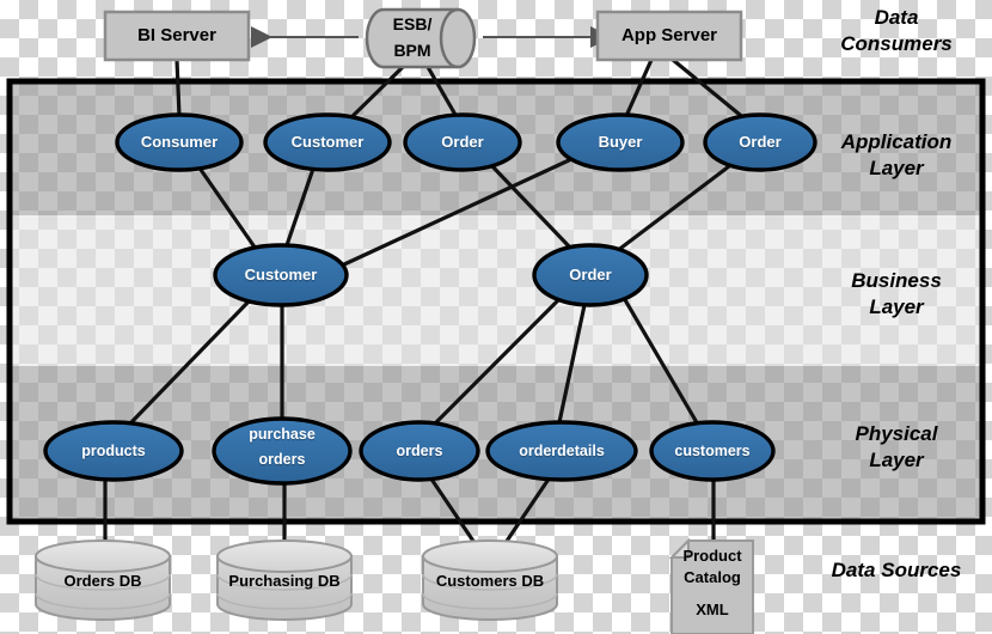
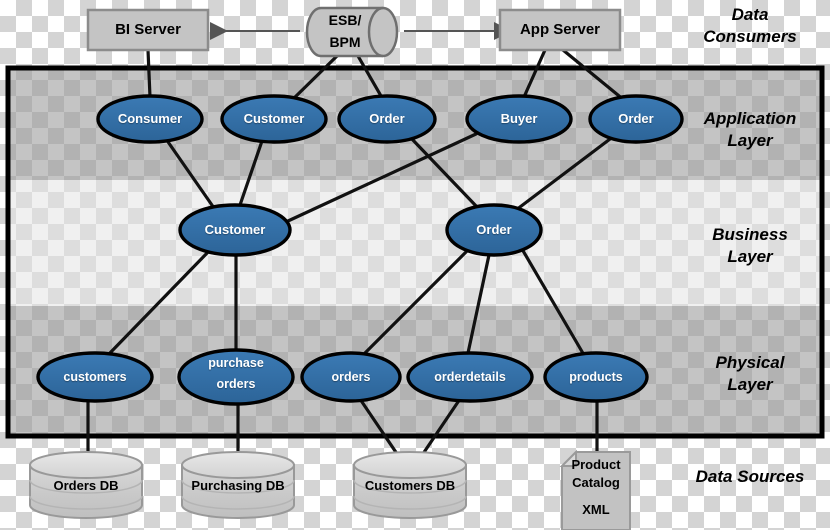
  BI Server
  App Server
  ESB/
  BPM
  Consumer
  Customer
  Order
  Buyer
  Order
  Customer
  Order
- products
+ customers
  purchase
  orders
  orders
  orderdetails
- customers
+ products
  Orders DB
  Purchasing DB
  Customers DB
  Product
  Catalog
  XML
  Data
  Consumers
  Application
  Layer
  Business
  Layer
  Physical
  Layer
  Data Sources
